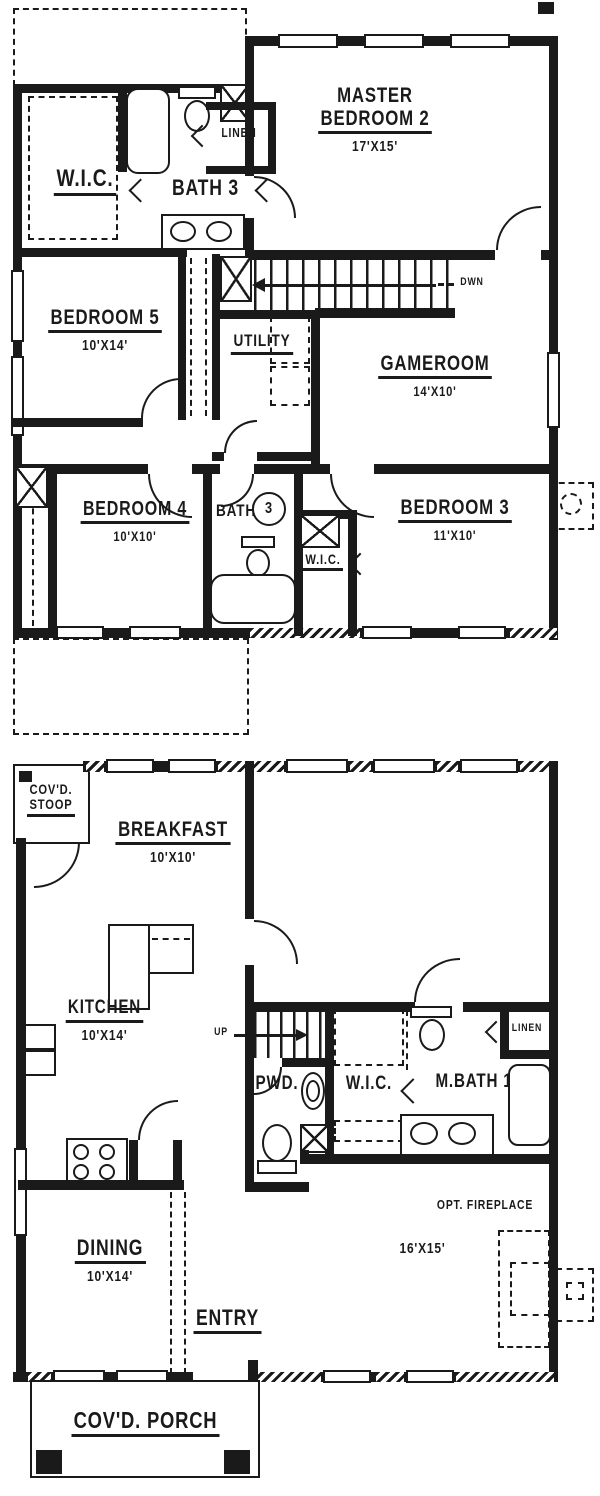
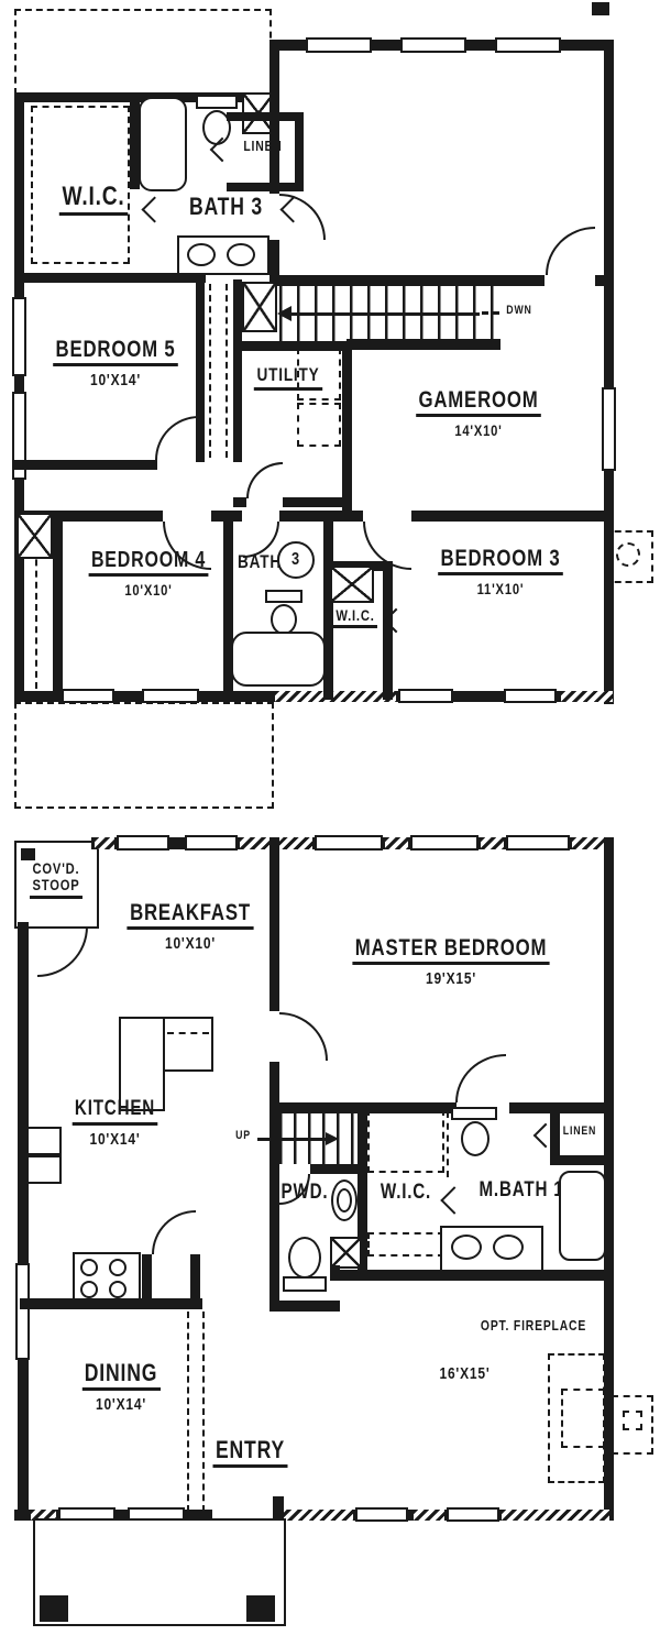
  W.I.C.
  BATH 3
- MASTER
- BEDROOM 2
- 17'X15'
  DWN
  BEDROOM 5
  10'X14'
  UTILITY
  GAMEROOM
  14'X10'
  BEDROOM 4
  10'X10'
  BATH
  3
  W.I.C.
  BEDROOM 3
  11'X10'
  COV'D.
  STOOP
  BREAKFAST
  10'X10'
+ MASTER BEDROOM
+ 19'X15'
  KITCHEN
  10'X14'
  UP
  PWD.
  W.I.C.
  M.BATH
  LINEN
  DINING
  10'X14'
  ENTRY
  16'X15'
  OPT. FIREPLACE
- COV'D. PORCH
